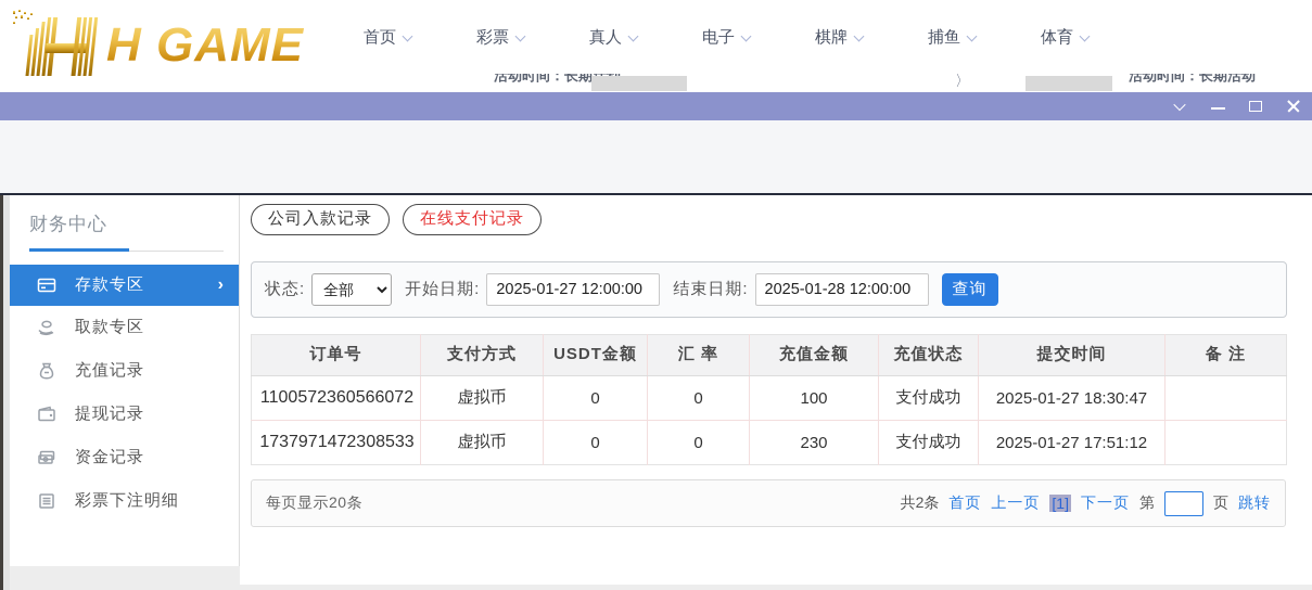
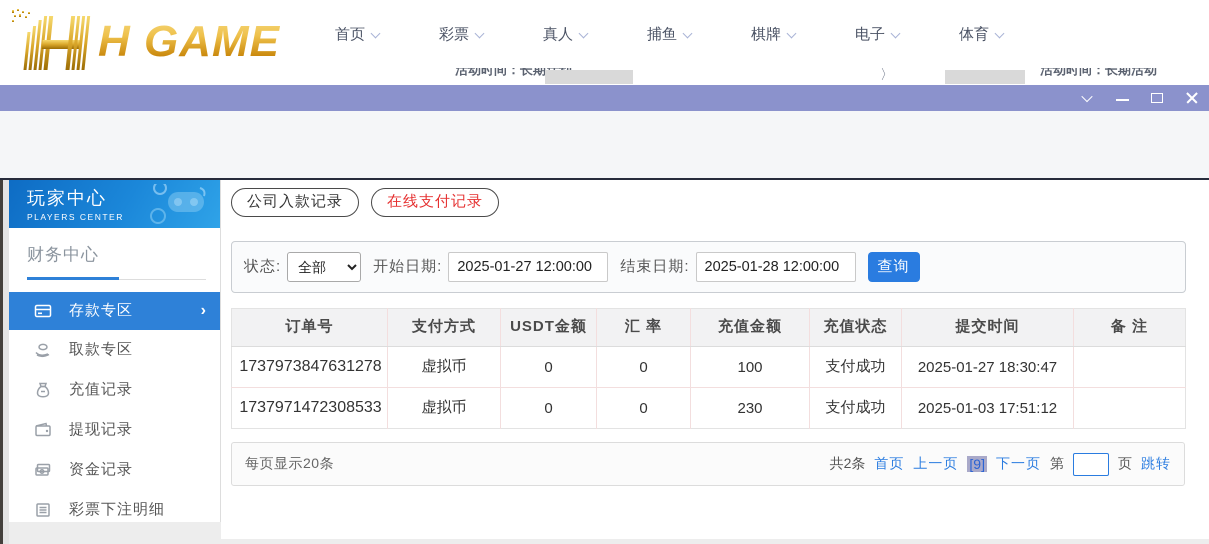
  H GAME
  首页
  彩票
  真人
- 电子
+ 捕鱼
  棋牌
- 捕鱼
+ 电子
  体育
  活动时间：长期
  〉
  活动时间：长期活动
+ 玩家中心
+ PLAYERS CENTER
  财务中心
  存款专区
  ›
  取款专区
  充值记录
  提现记录
  资金记录
  彩票下注明细
  公司入款记录
  在线支付记录
  状态:
  全部
  开始日期:
  2025-01-27 12:00:00
  结束日期:
  2025-01-28 12:00:00
  查询
  订单号	支付方式	USDT金额	汇 率	充值金额	充值状态	提交时间	备 注
- 1100572360566072	虚拟币	0	0	100	支付成功	2025-01-27 18:30:47
+ 1737973847631278	虚拟币	0	0	100	支付成功	2025-01-27 18:30:47
- 1737971472308533	虚拟币	0	0	230	支付成功	2025-01-27 17:51:12
+ 1737971472308533	虚拟币	0	0	230	支付成功	2025-01-03 17:51:12
  每页显示20条
  共2条
  首页
  上一页
- [1]
+ [9]
  下一页
  第
  页
  跳转
